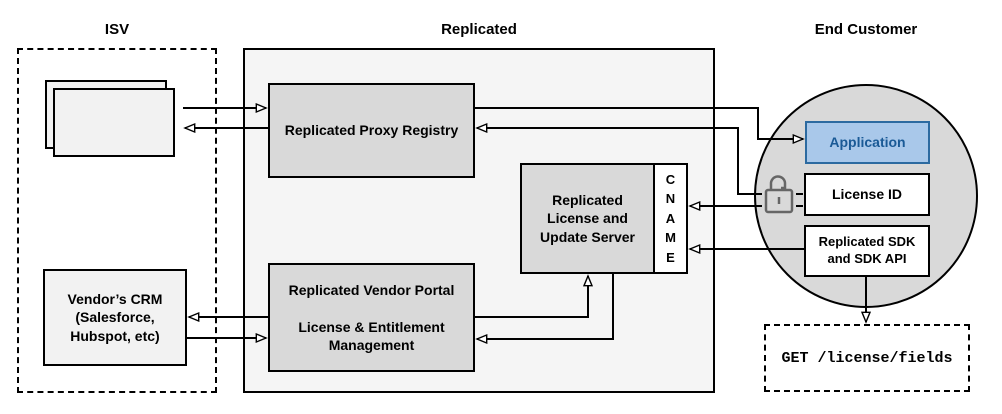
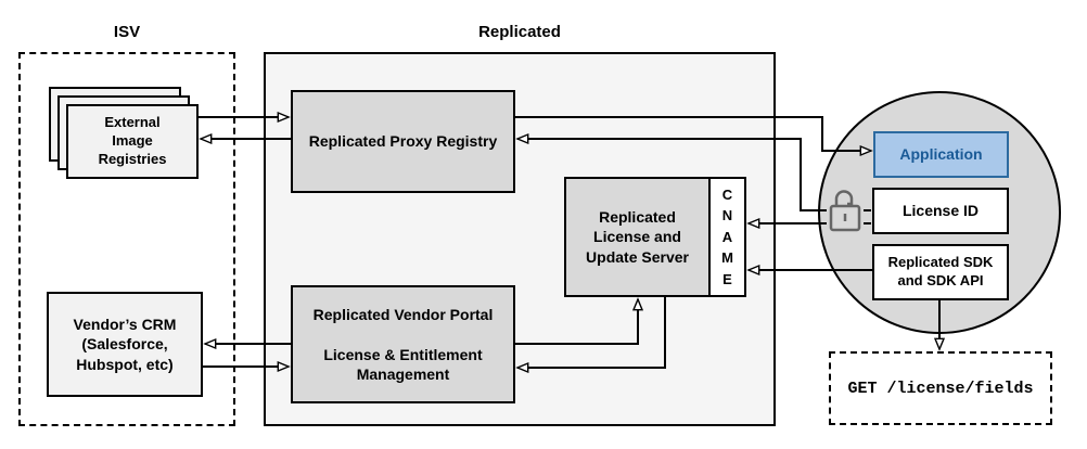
  ISV
  Replicated
- End Customer
  GET /license/fields
+ External
+ Image
+ Registries
  Vendor’s CRM
  (Salesforce,
  Hubspot, etc)
  Replicated Proxy Registry
  Replicated
  License and
  Update Server
  C
  N
  A
  M
  E
  Replicated Vendor Portal
  License & Entitlement
  Management
  Application
  License ID
  Replicated SDK
  and SDK API
